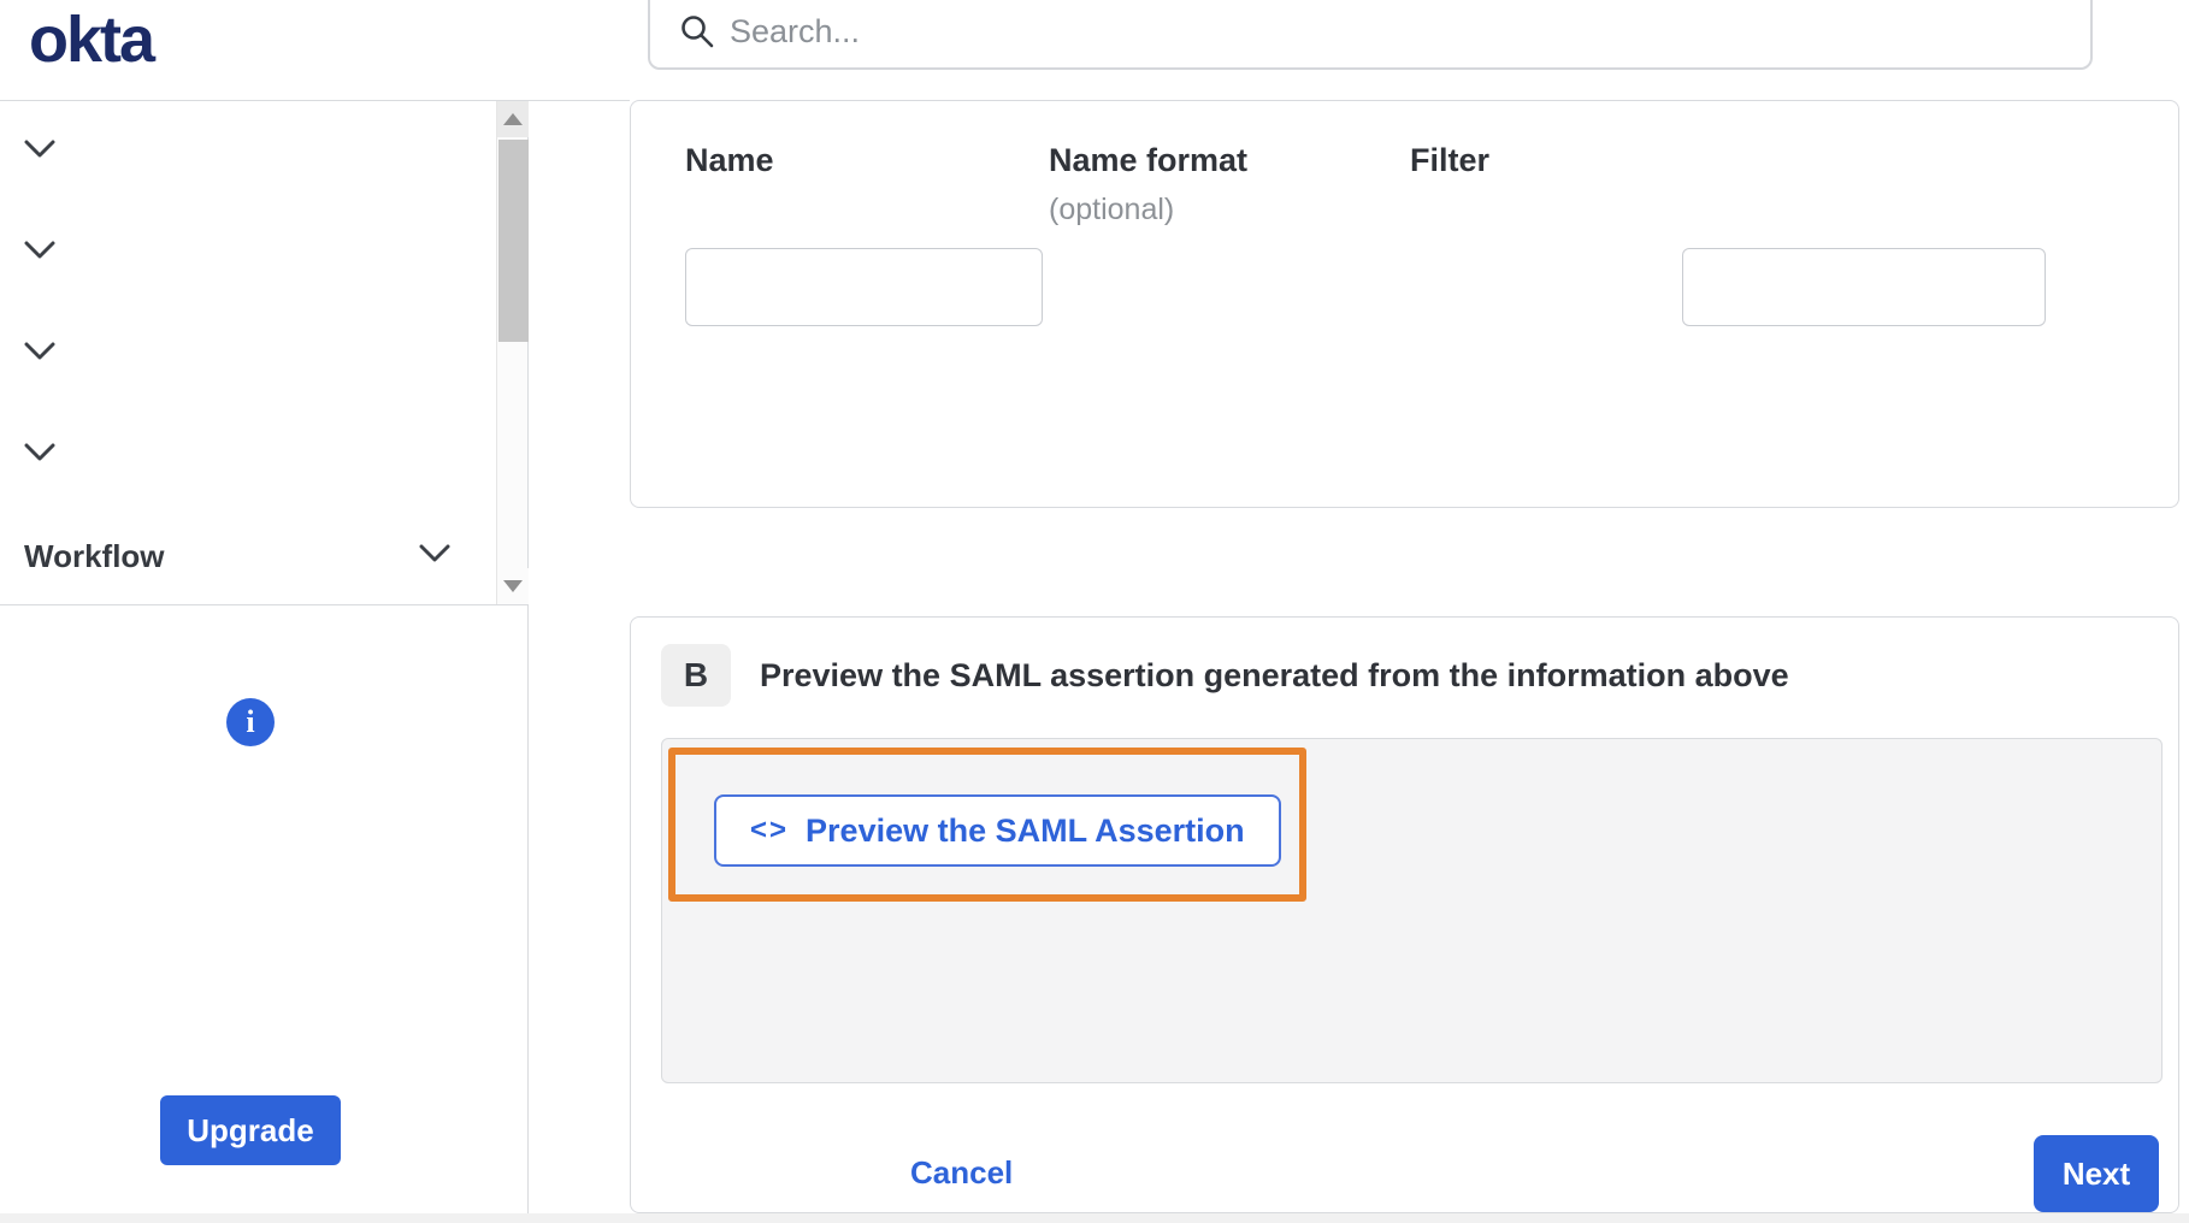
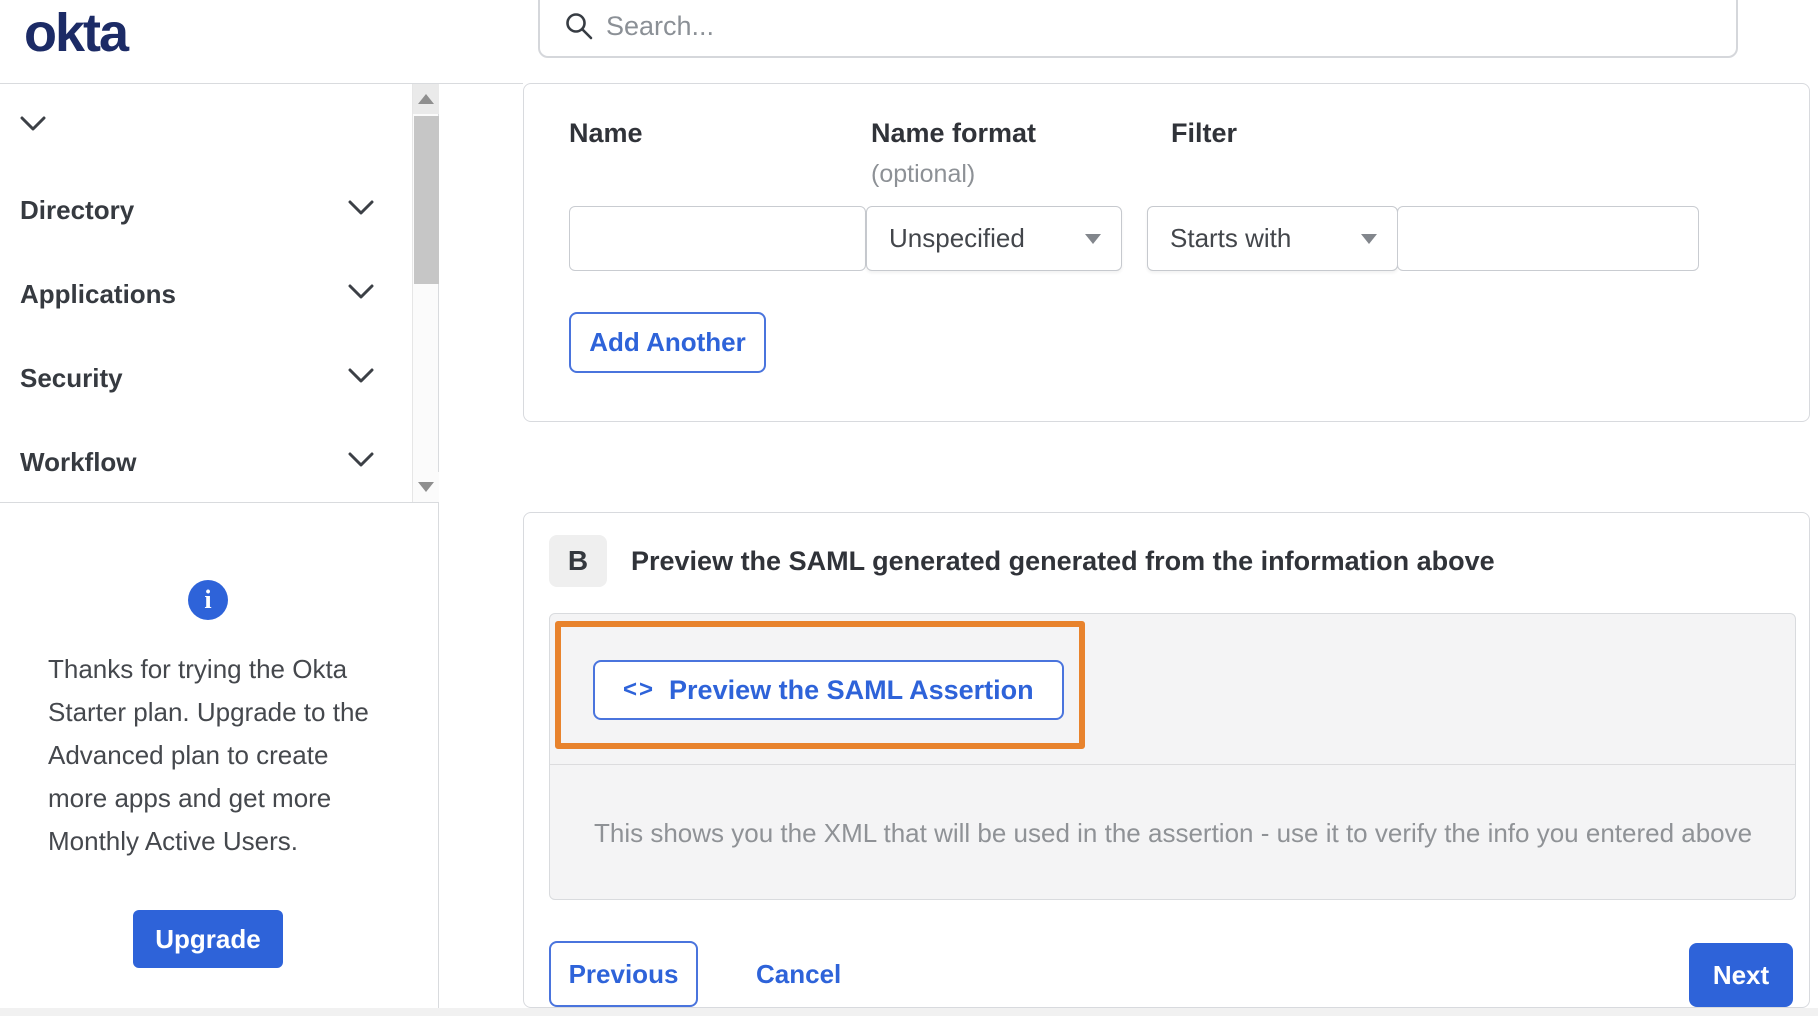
  okta
  Search...
+ Directory
+ Applications
+ Security
  Workflow
  i
+ Thanks for trying the Okta Starter plan. Upgrade to the Advanced plan to create more apps and get more Monthly Active Users.
  Upgrade
  Name
  Name format
  (optional)
  Filter
+ Unspecified
+ Starts with
+ Add Another
  B
- Preview the SAML assertion generated from the information above
+ Preview the SAML generated generated from the information above
  <>
  Preview the SAML Assertion
+ This shows you the XML that will be used in the assertion - use it to verify the info you entered above
+ Previous
  Cancel
  Next
